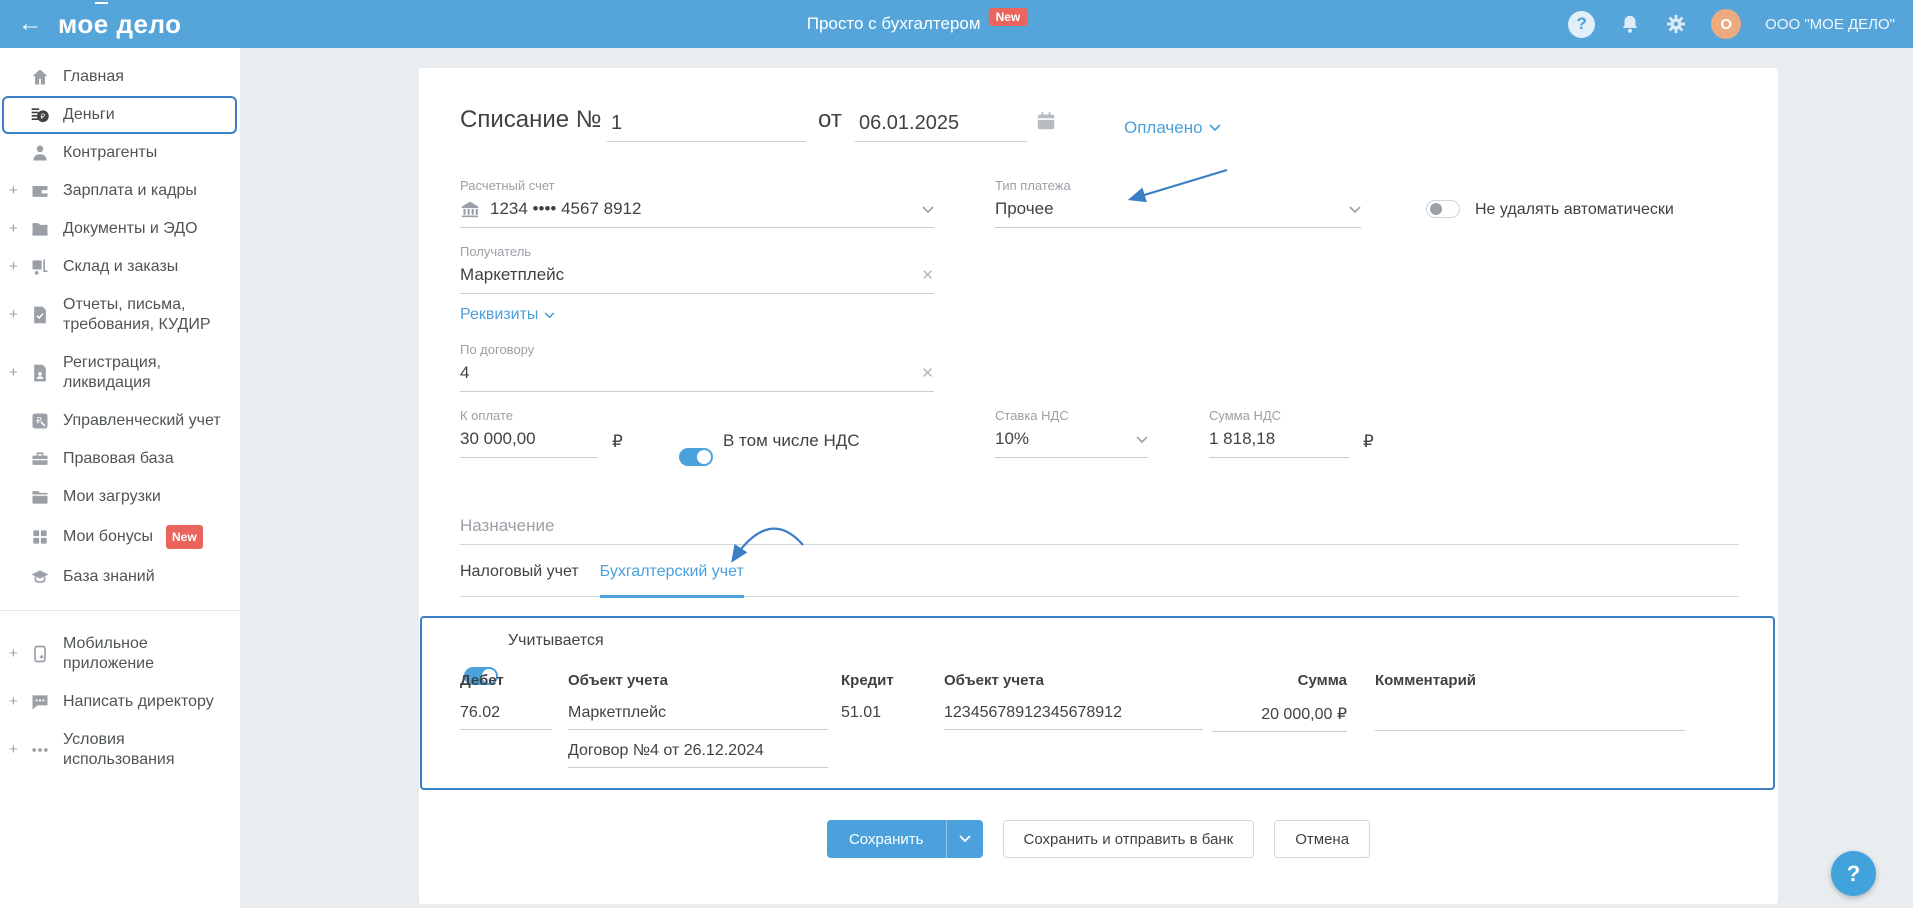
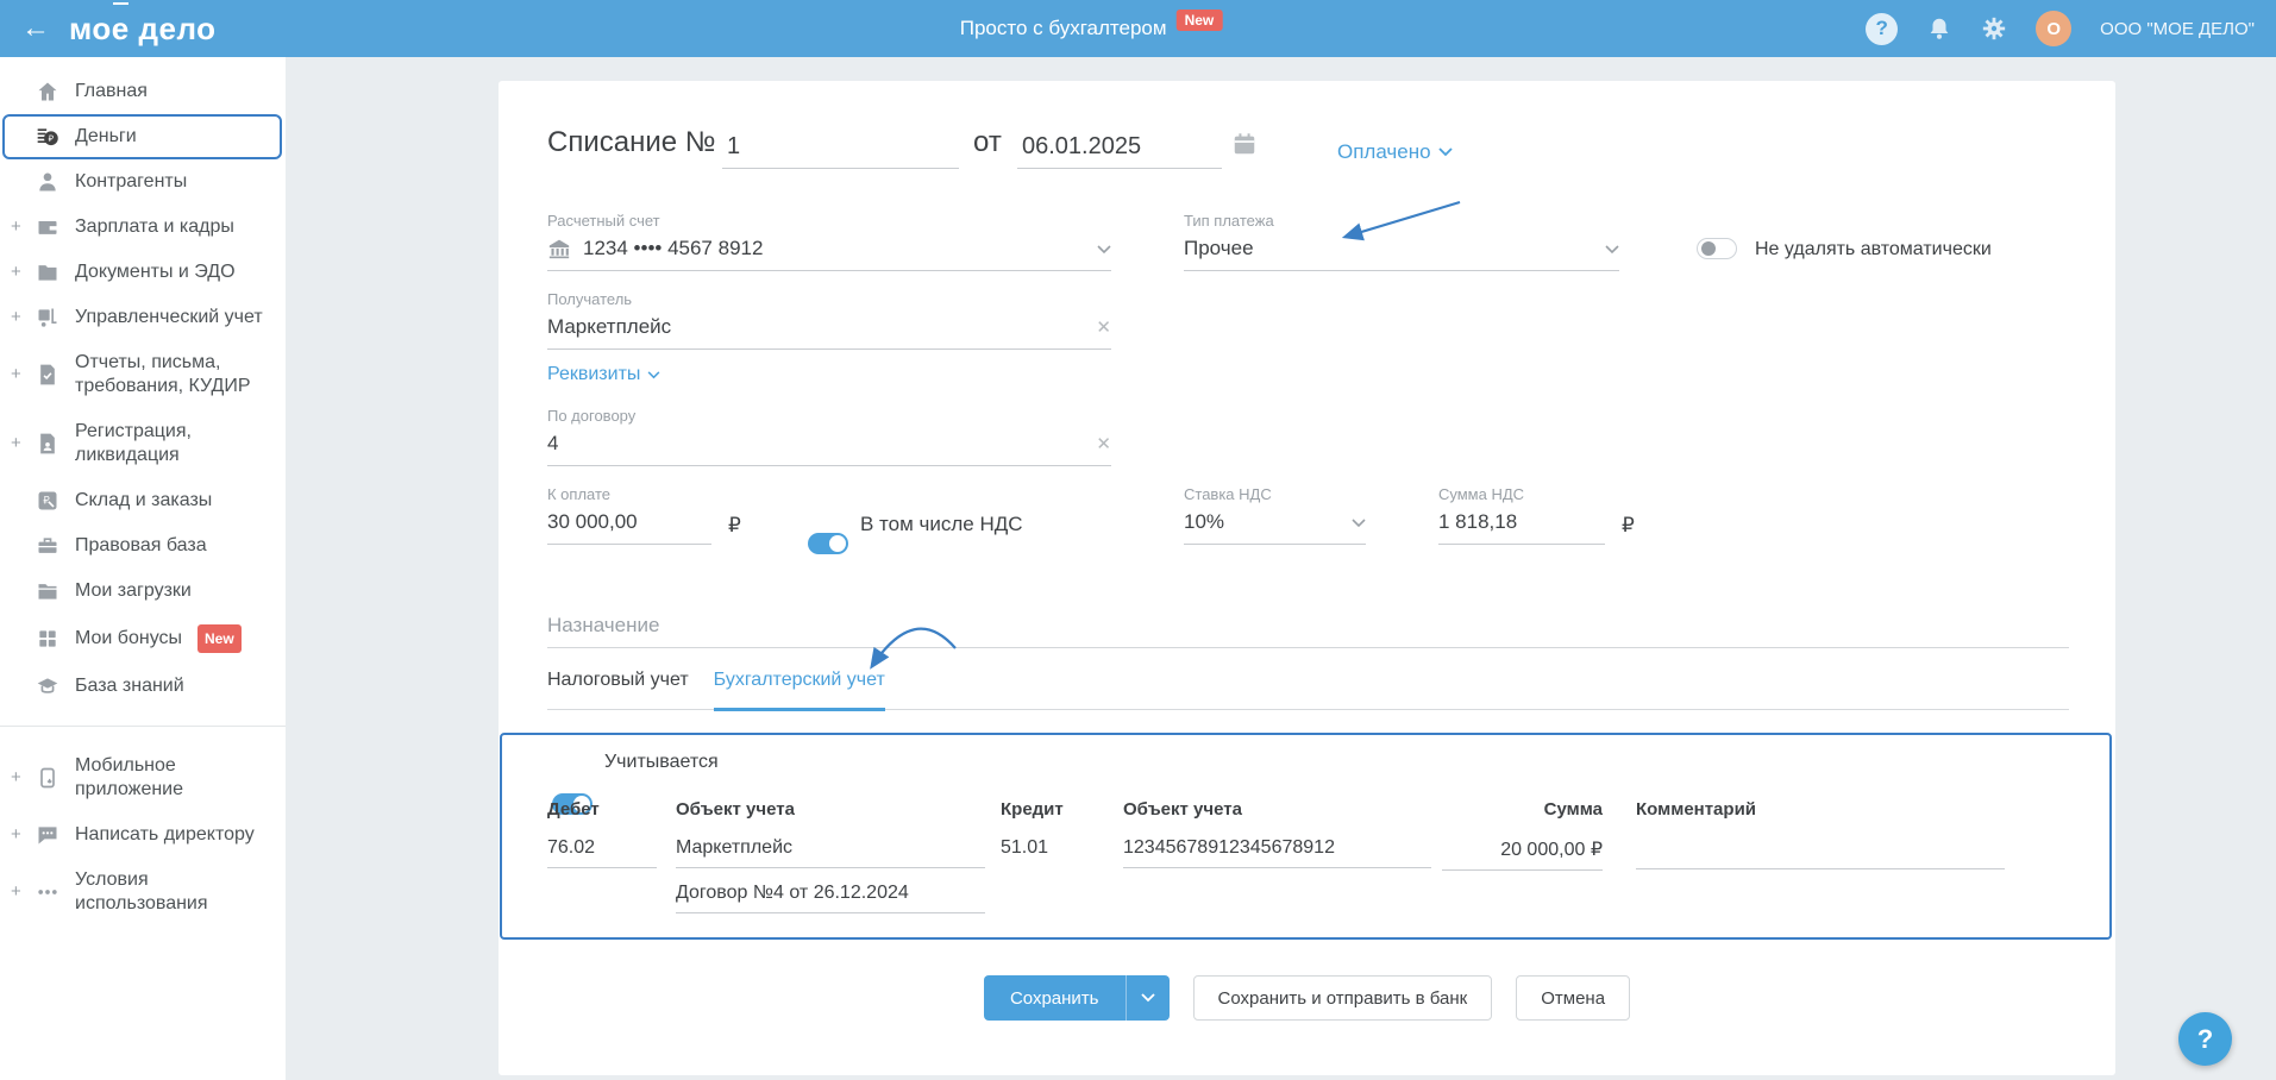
  ←
  мое дело
  Просто с бухгалтером
  New
  ?
  О
  ООО "МОЕ ДЕЛО"
  Главная
  ₽
  Деньги
  Контрагенты
  Зарплата и кадры
  Документы и ЭДО
- Склад и заказы
+ Управленческий учет
  Отчеты, письма, требования, КУДИР
  Регистрация, ликвидация
  ₽
- Управленческий учет
+ Склад и заказы
  Правовая база
  Мои загрузки
  Мои бонусы
  New
  База знаний
  Мобильное приложение
  Написать директору
  Условия использования
  Списание №
  1
  от
  06.01.2025
  Оплачено
  Расчетный счет
  1234 •••• 4567 8912
  Тип платежа
  Прочее
  Не удалять автоматически
  Получатель
  Маркетплейс
  ✕
  Реквизиты
  По договору
  4
  ✕
  К оплате
  30 000,00
  ₽
  В том числе НДС
  Ставка НДС
  10%
  Сумма НДС
  1 818,18
  ₽
  Назначение
  Налоговый учет
  Бухгалтерский учет
  Учитывается
  Дебет
  Объект учета
  Кредит
  Объект учета
  Сумма
  Комментарий
  76.02
  Маркетплейс
  51.01
  12345678912345678912
  20 000,00 ₽
  Договор №4 от 26.12.2024
  Сохранить
  Сохранить и отправить в банк
  Отмена
  ?
